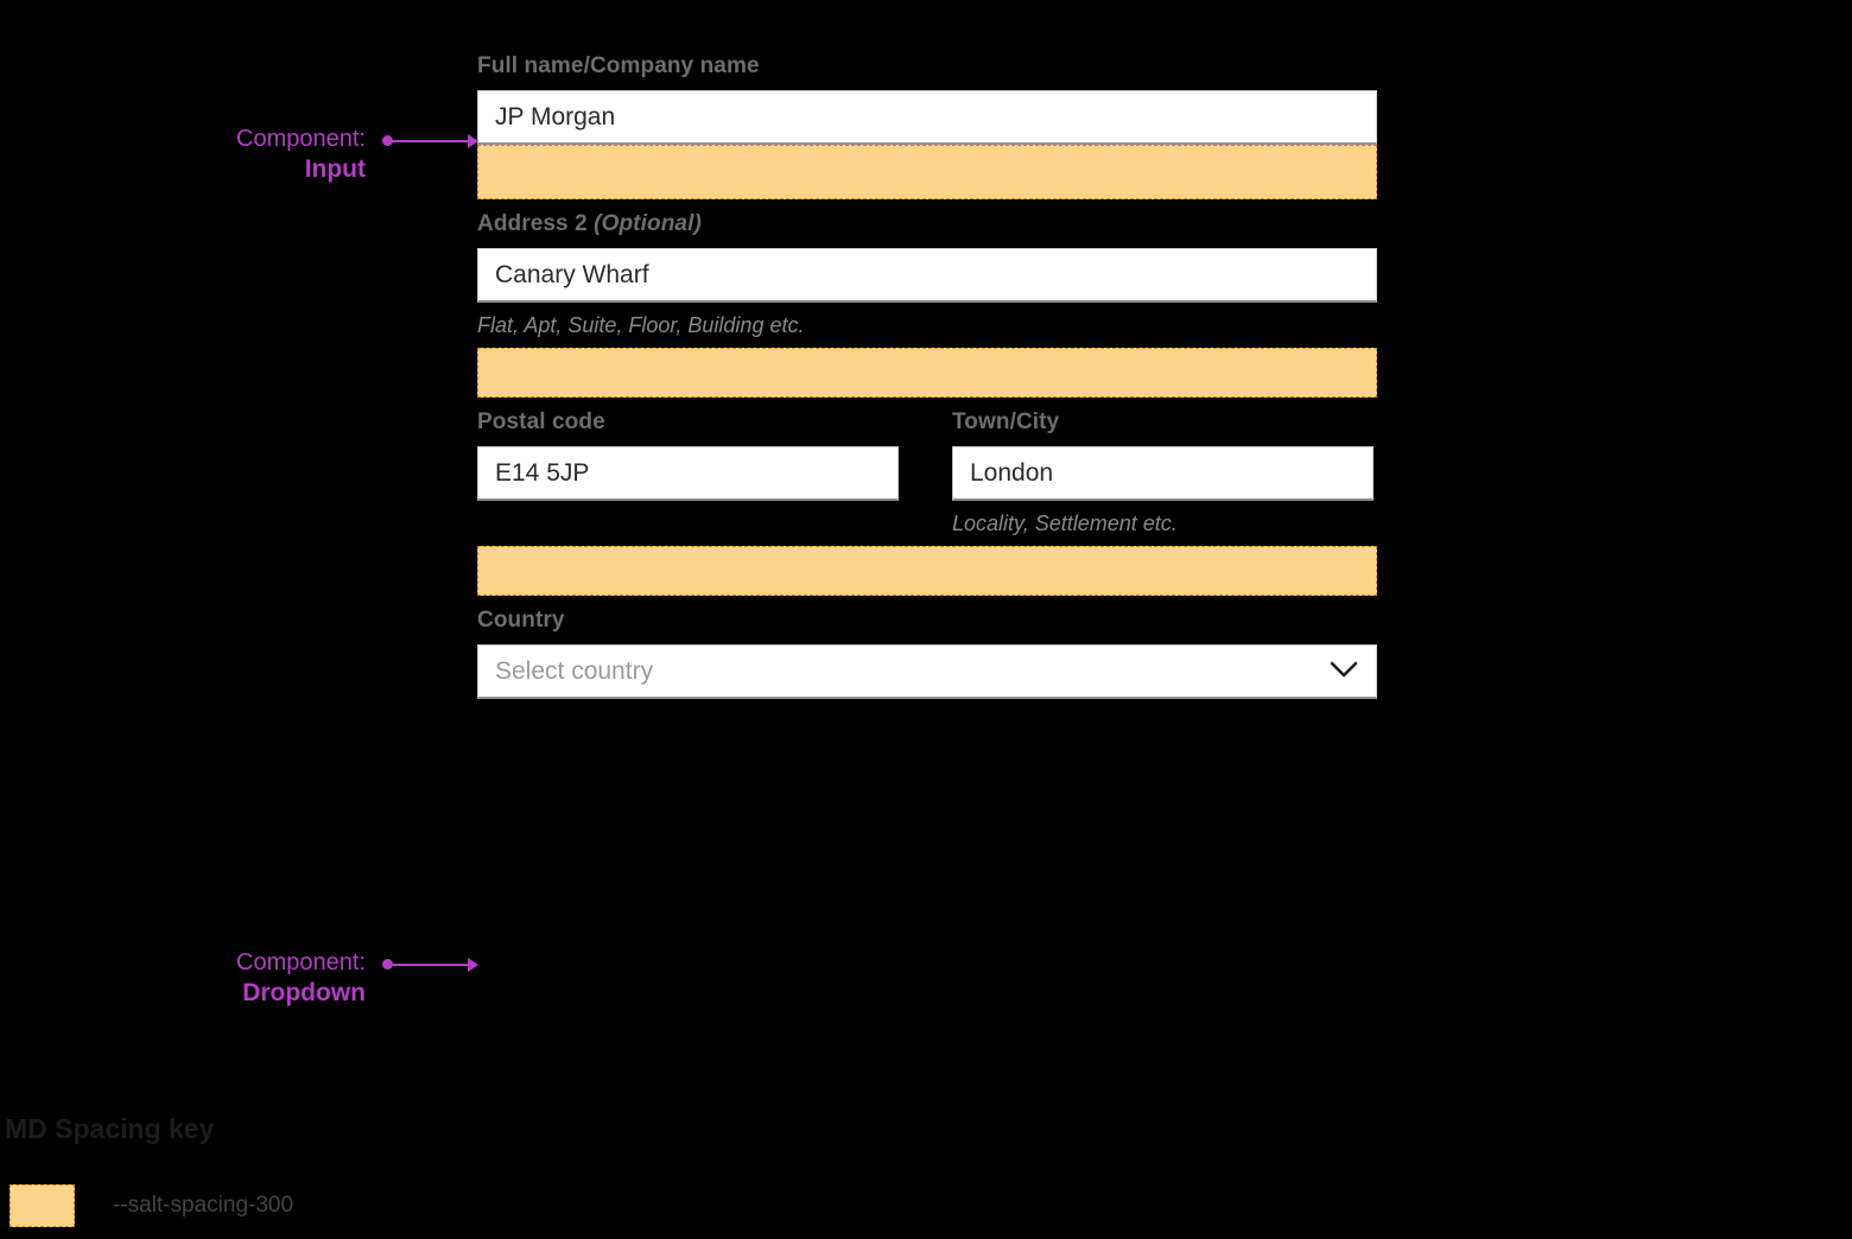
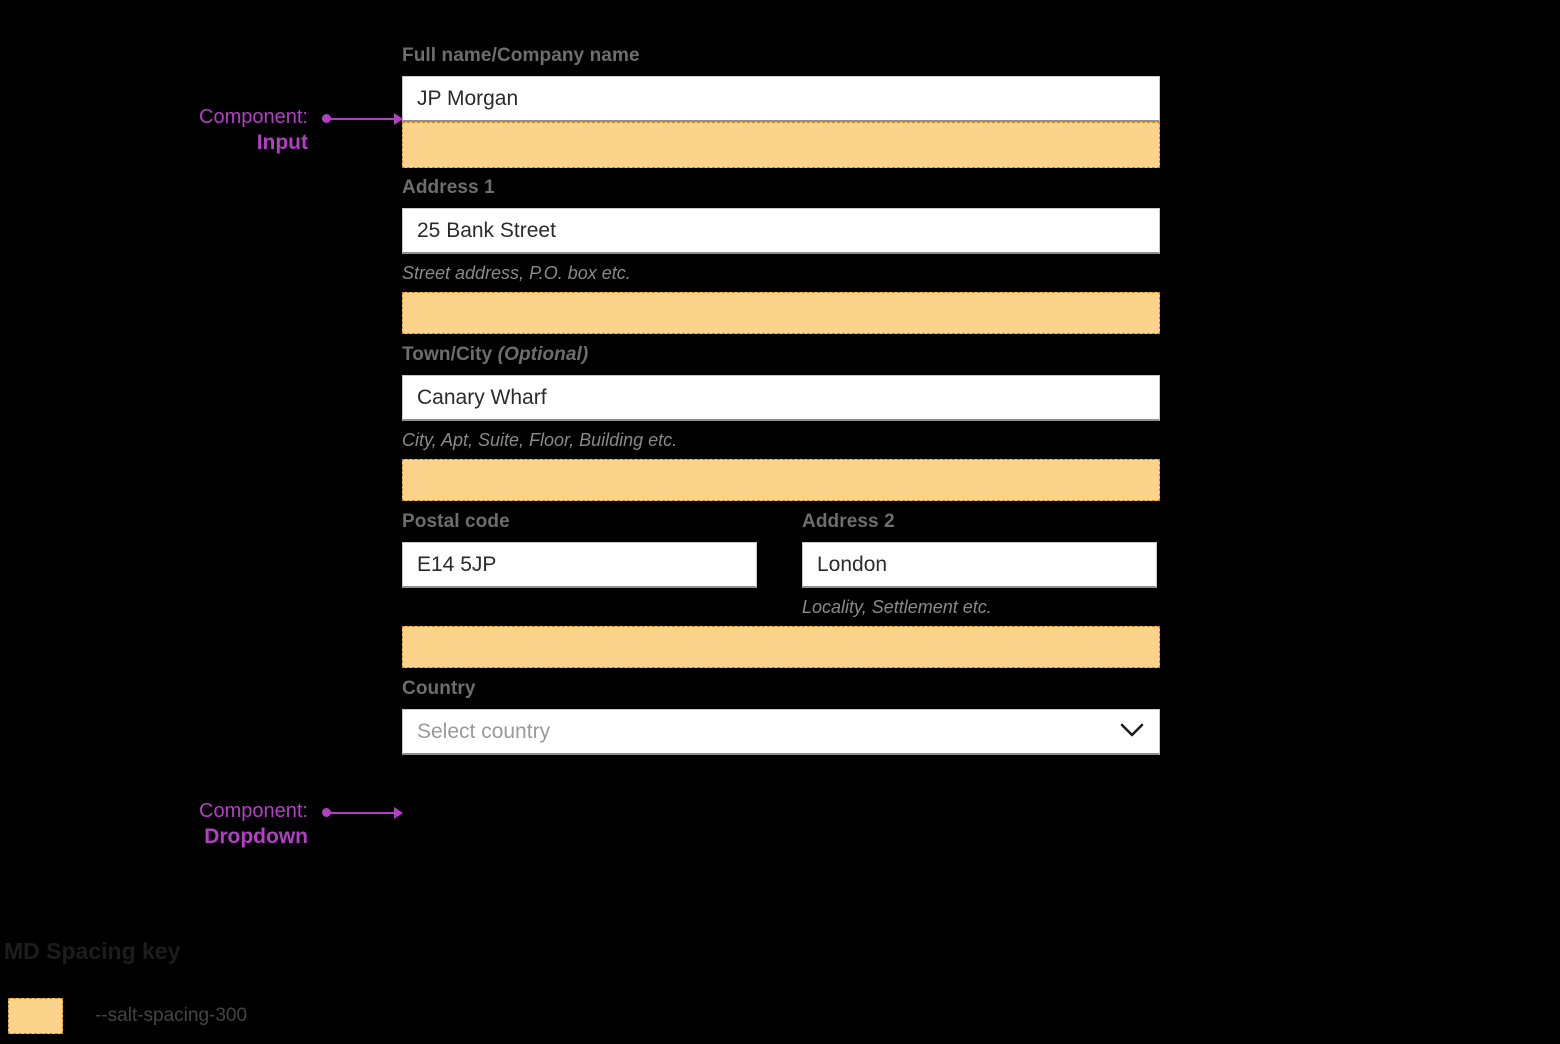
  Full name/Company name
  JP Morgan
+ Address 1
+ 25 Bank Street
+ Street address, P.O. box etc.
- Address 2 (Optional)
+ Town/City (Optional)
  Canary Wharf
- Flat, Apt, Suite, Floor, Building etc.
+ City, Apt, Suite, Floor, Building etc.
  Postal code
- Town/City
+ Address 2
  E14 5JP
  London
  Locality, Settlement etc.
  Country
  Select country
  Component:
  Input
  Component:
  Dropdown
  MD Spacing key
  --salt-spacing-300
